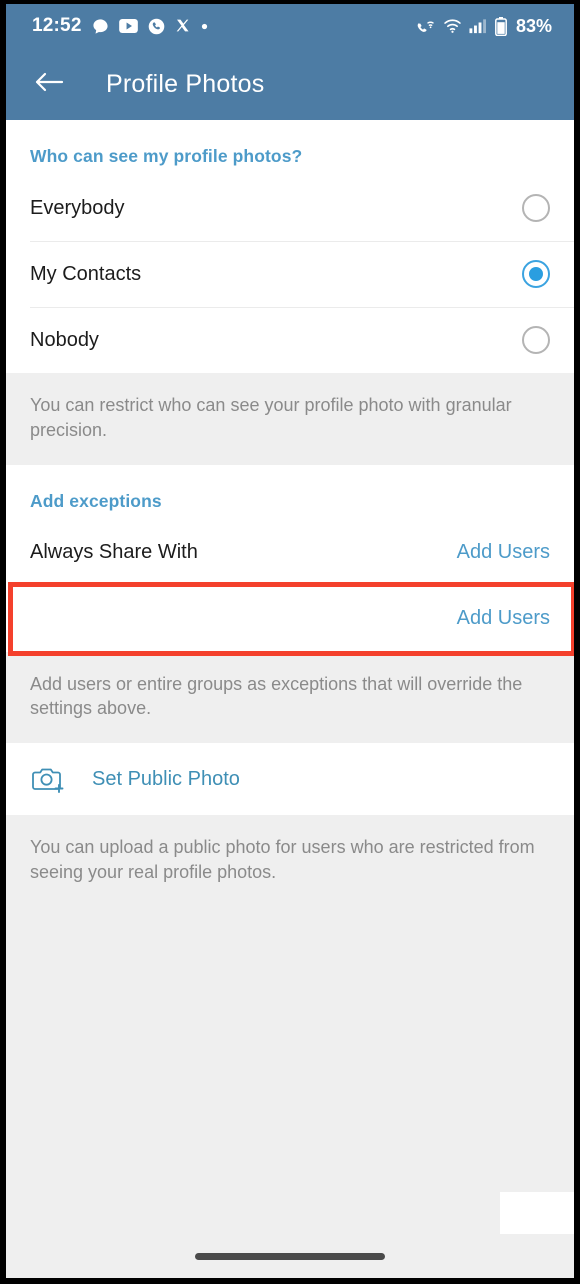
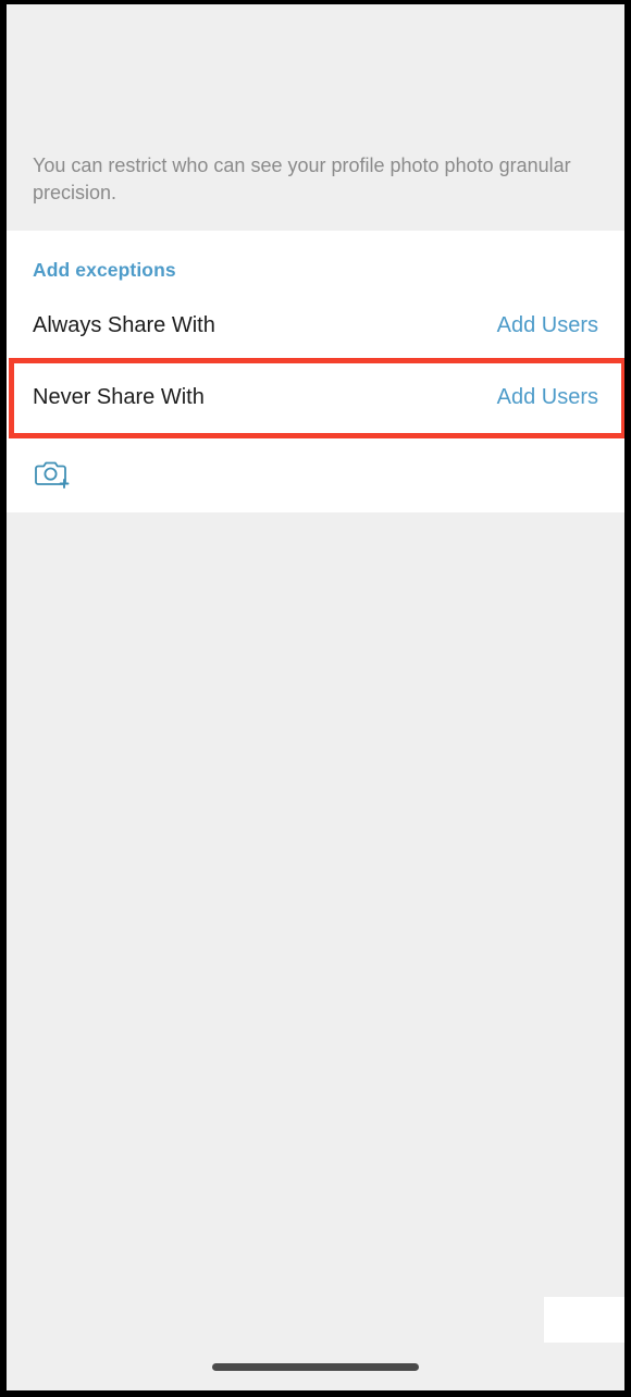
- 12:52
- 83%
- Profile Photos
- Who can see my profile photos?
- Everybody
- My Contacts
- Nobody
- You can restrict who can see your profile photo with granular precision.
+ You can restrict who can see your profile photo photo granular precision.
  Add exceptions
  Always Share With
  Add Users
+ Never Share With
  Add Users
- Add users or entire groups as exceptions that will override the settings above.
- Set Public Photo
- You can upload a public photo for users who are restricted from seeing your real profile photos.
